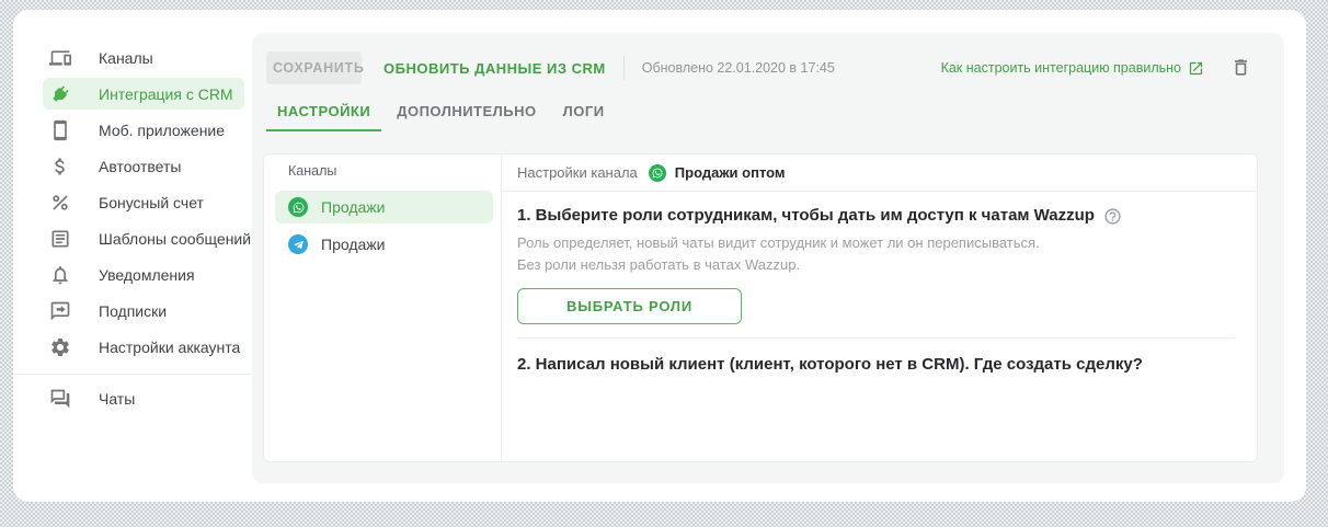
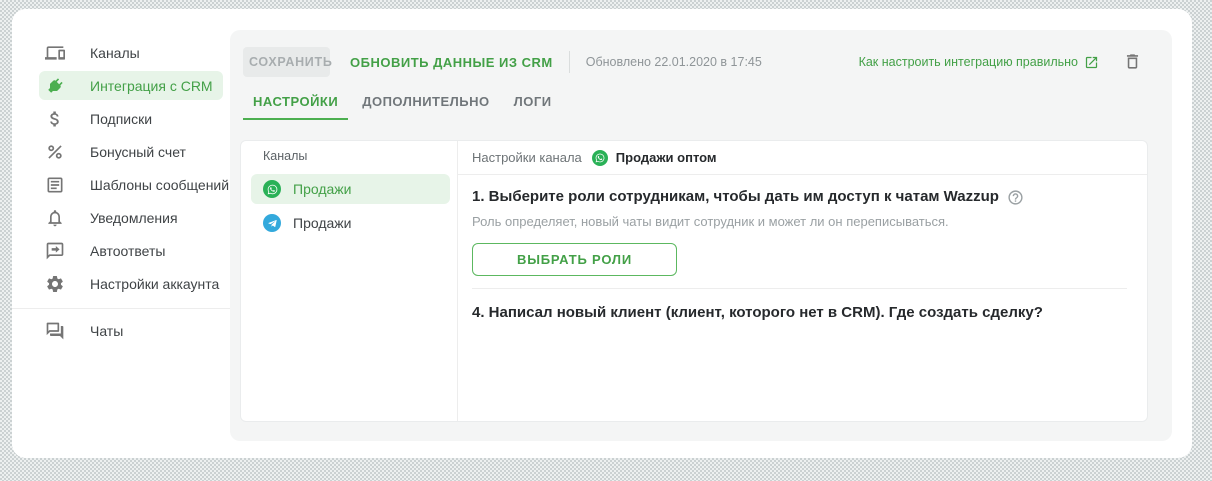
  Каналы
  Интеграция с CRM
- Моб. приложение
- Автоответы
+ Подписки
  Бонусный счет
  Шаблоны сообщений
  Уведомления
- Подписки
+ Автоответы
  Настройки аккаунта
  Чаты
  СОХРАНИТЬ
  ОБНОВИТЬ ДАННЫЕ ИЗ CRM
  Обновлено 22.01.2020 в 17:45
  Как настроить интеграцию правильно
  НАСТРОЙКИ
  ДОПОЛНИТЕЛЬНО
  ЛОГИ
  Каналы
  Продажи
  Продажи
  Настройки канала
  Продажи оптом
  1. Выберите роли сотрудникам, чтобы дать им доступ к чатам Wazzup
  Роль определяет, новый чаты видит сотрудник и может ли он переписываться.
- Без роли нельзя работать в чатах Wazzup.
  ВЫБРАТЬ РОЛИ
- 2. Написал новый клиент (клиент, которого нет в CRM). Где создать сделку?
+ 4. Написал новый клиент (клиент, которого нет в CRM). Где создать сделку?
